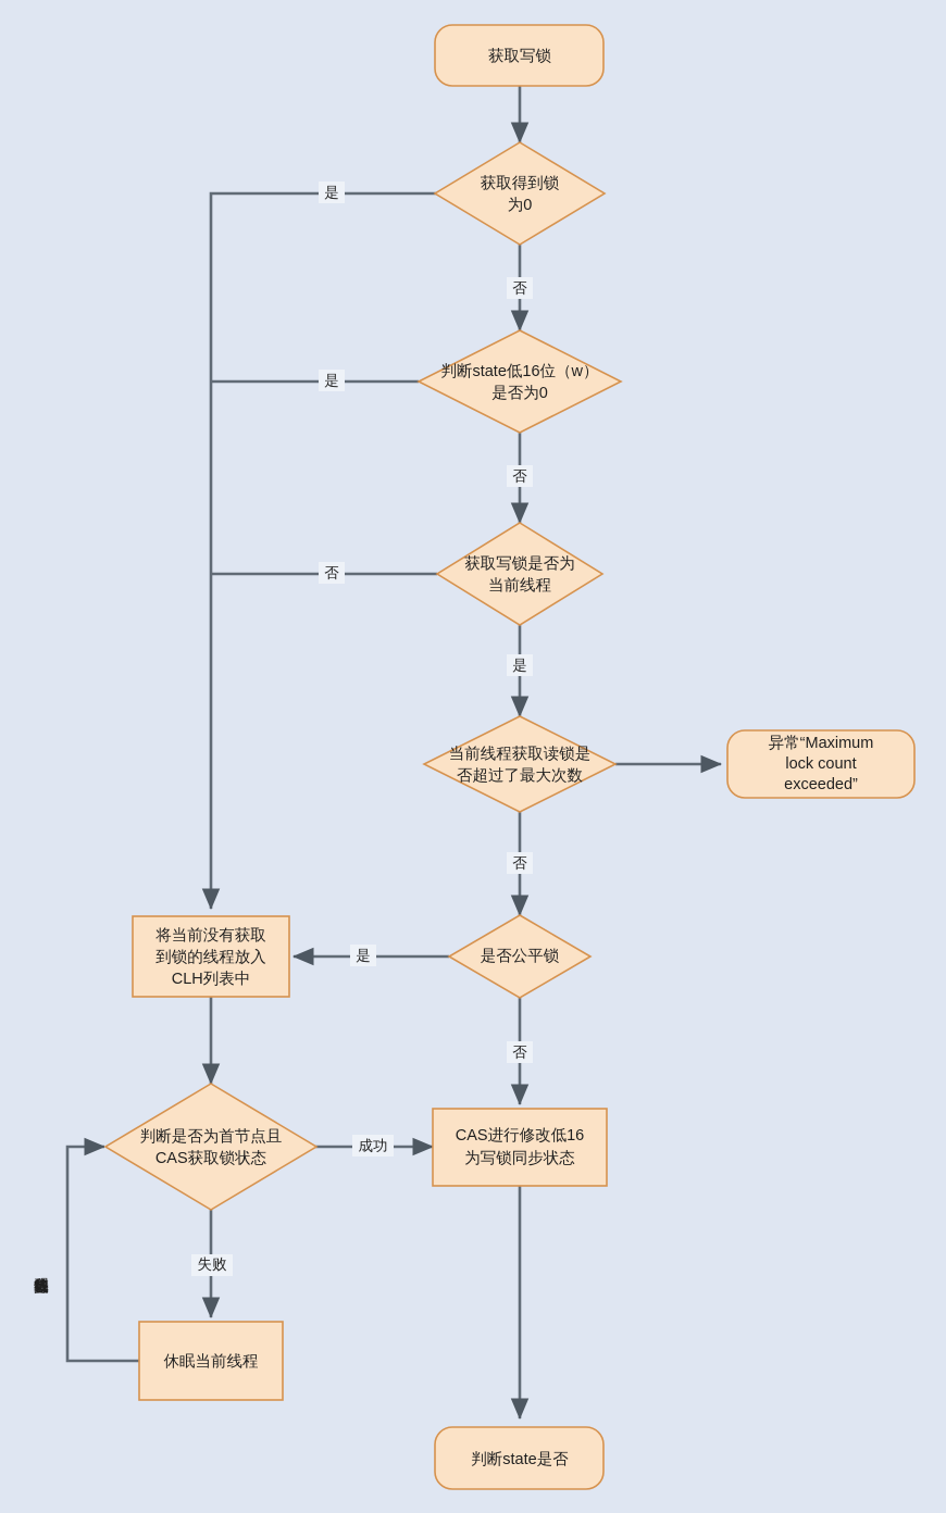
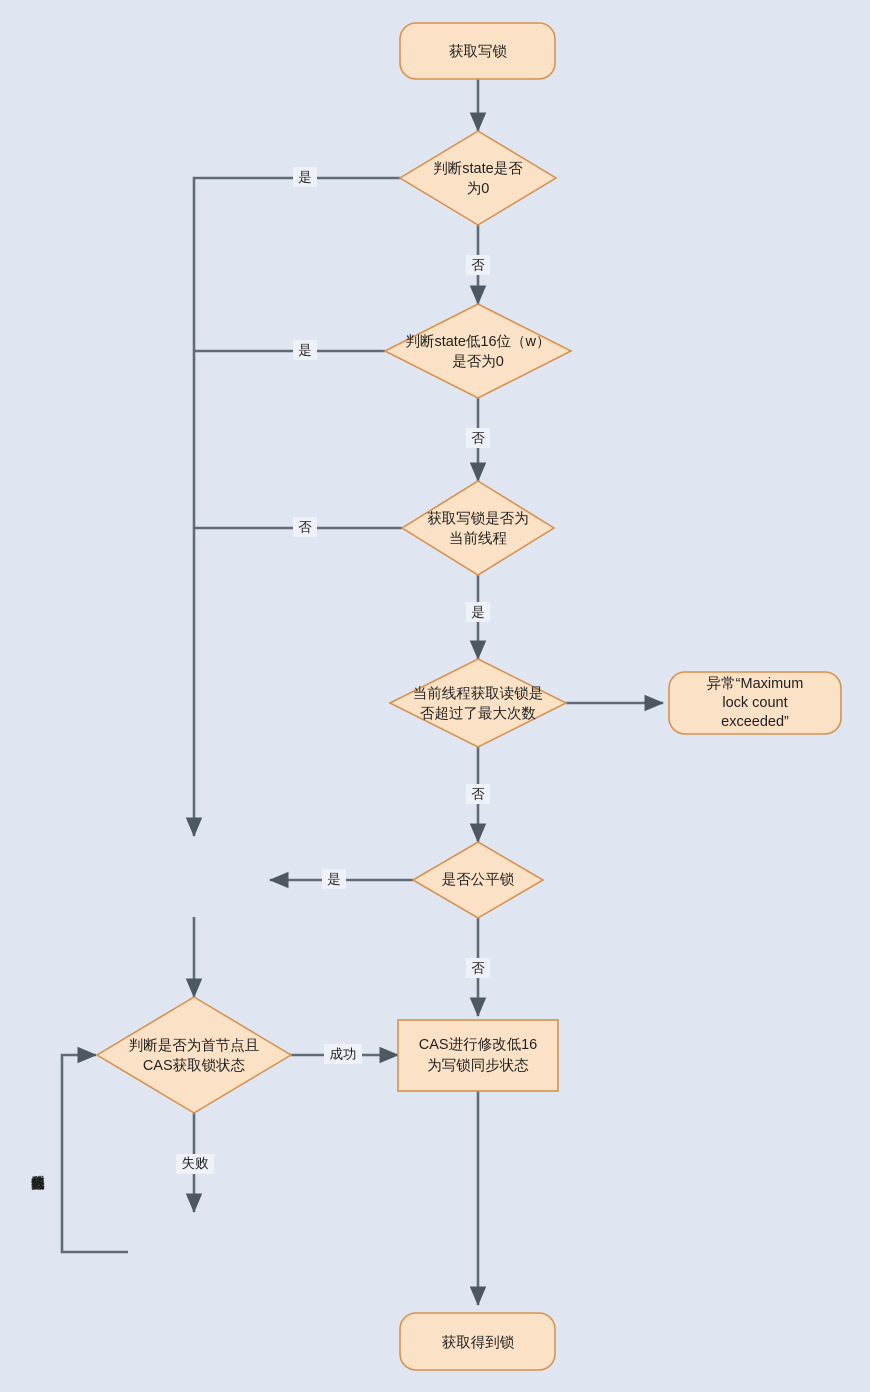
  是
  否
  是
  否
  否
  是
  否
  是
  否
  成功
  失败
  获取写锁
- 获取得到锁
+ 判断state是否
  为0
  判断state低16位（w）
  是否为0
  获取写锁是否为
  当前线程
  当前线程获取读锁是
  否超过了最大次数
  异常“Maximum
  lock count
  exceeded”
- 将当前没有获取
- 到锁的线程放入
- CLH列表中
  是否公平锁
  判断是否为首节点且
  CAS获取锁状态
  CAS进行修改低16
  为写锁同步状态
- 休眠当前线程
- 判断state是否
+ 获取得到锁
